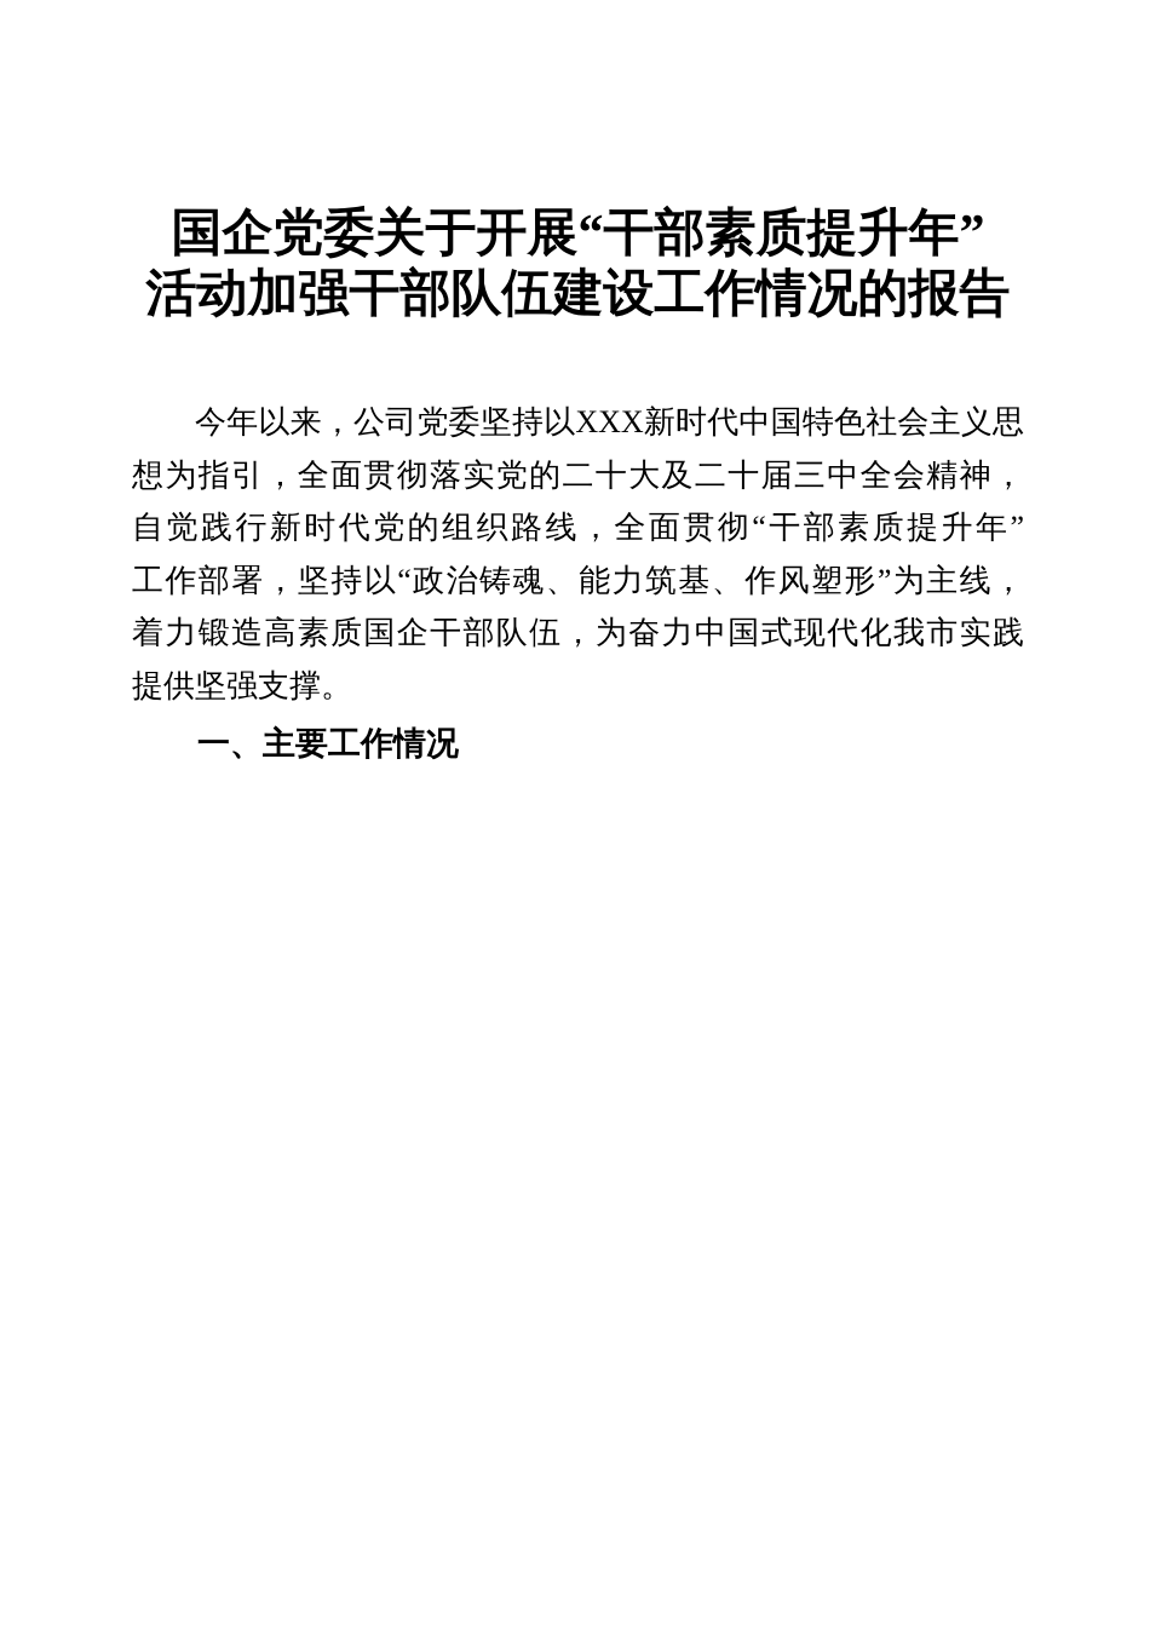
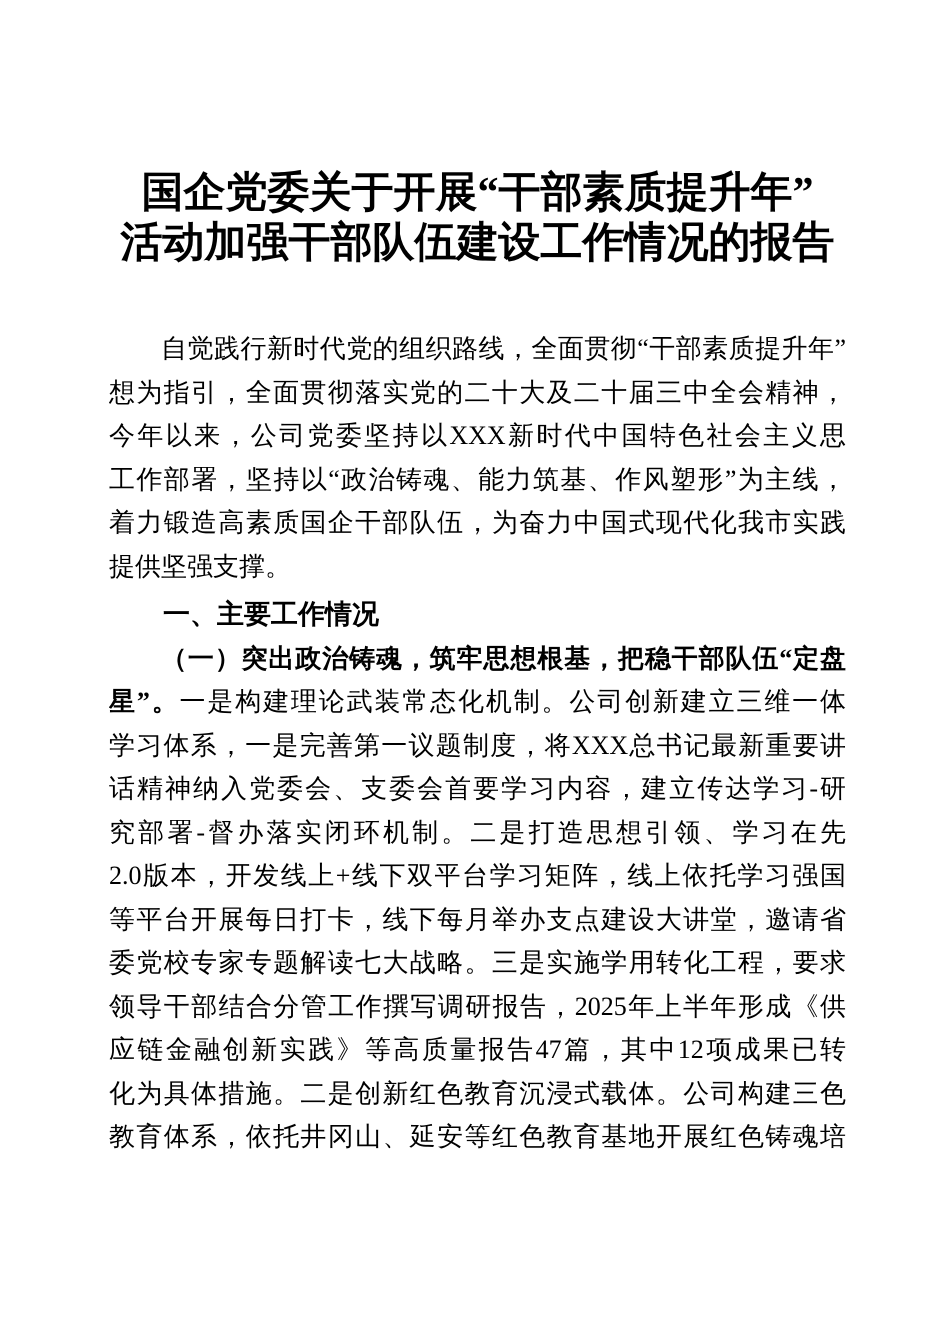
  国企党委关于开展“干部素质提升年”
  活动加强干部队伍建设工作情况的报告
- 今年以来，公司党委坚持以XXX新时代中国特色社会主义思
+ 自觉践行新时代党的组织路线，全面贯彻“干部素质提升年”
  想为指引，全面贯彻落实党的二十大及二十届三中全会精神，
- 自觉践行新时代党的组织路线，全面贯彻“干部素质提升年”
+ 今年以来，公司党委坚持以XXX新时代中国特色社会主义思
  工作部署，坚持以“政治铸魂、能力筑基、作风塑形”为主线，
  着力锻造高素质国企干部队伍，为奋力中国式现代化我市实践
  提供坚强支撑。
  一、主要工作情况
+ （一）突出政治铸魂，筑牢思想根基，把稳干部队伍“定盘
+ 星”。一是构建理论武装常态化机制。公司创新建立三维一体
+ 学习体系，一是完善第一议题制度，将XXX总书记最新重要讲
+ 话精神纳入党委会、支委会首要学习内容，建立传达学习-研
+ 究部署-督办落实闭环机制。二是打造思想引领、学习在先
+ 2.0版本，开发线上+线下双平台学习矩阵，线上依托学习强国
+ 等平台开展每日打卡，线下每月举办支点建设大讲堂，邀请省
+ 委党校专家专题解读七大战略。三是实施学用转化工程，要求
+ 领导干部结合分管工作撰写调研报告，2025年上半年形成《供
+ 应链金融创新实践》等高质量报告47篇，其中12项成果已转
+ 化为具体措施。二是创新红色教育沉浸式载体。公司构建三色
+ 教育体系，依托井冈山、延安等红色教育基地开展红色铸魂培
